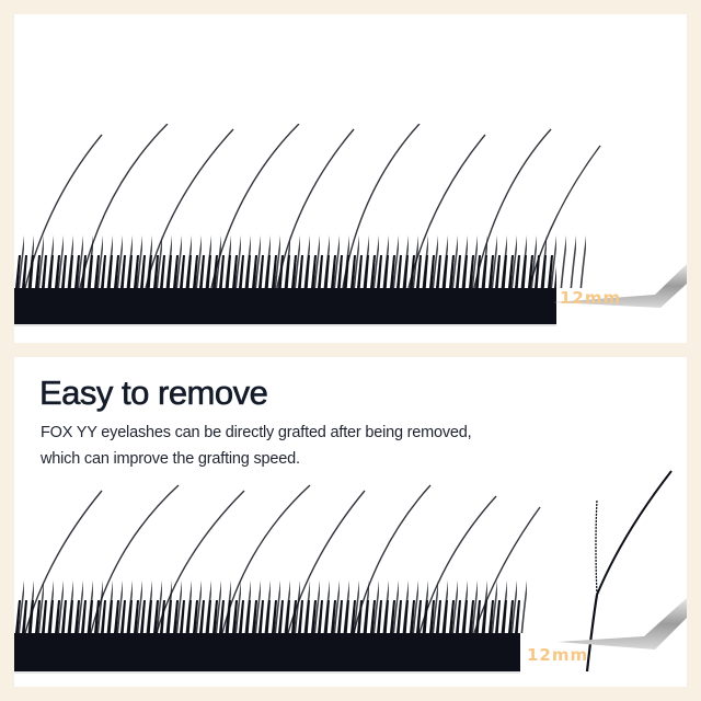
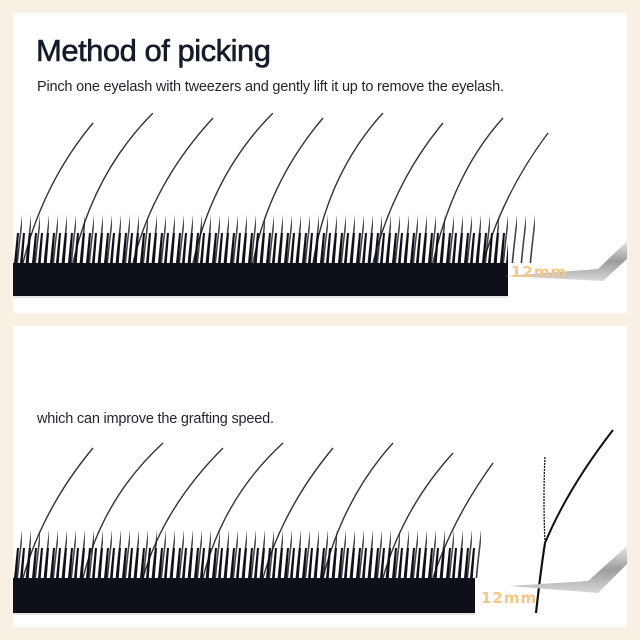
+ Method of picking
+ Pinch one eyelash with tweezers and gently lift it up to remove the eyelash.
  12mm
- Easy to remove
- FOX YY eyelashes can be directly grafted after being removed,
  which can improve the grafting speed.
  12mm
